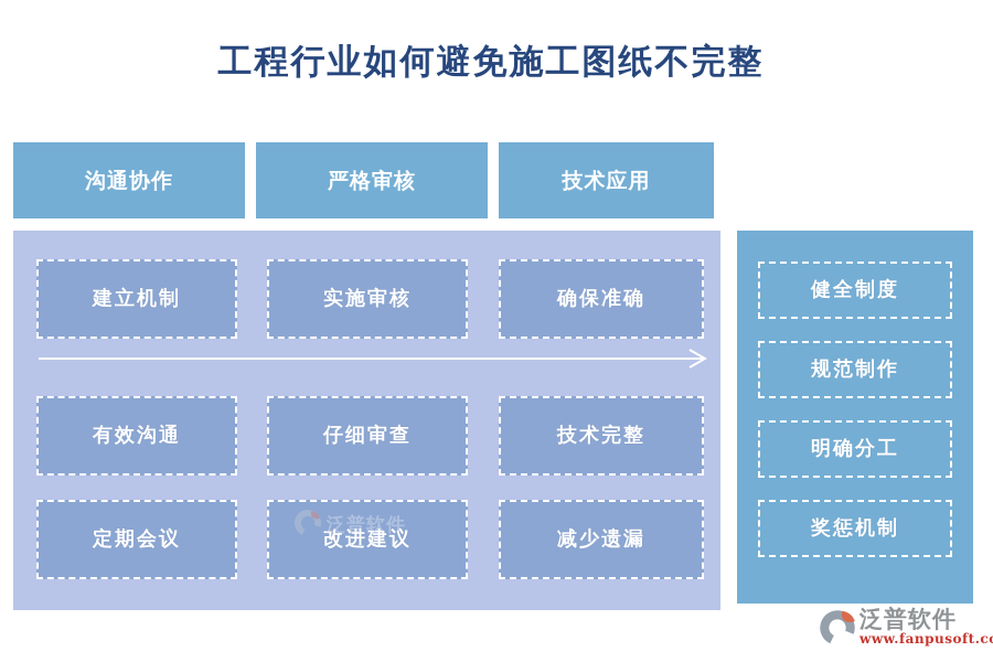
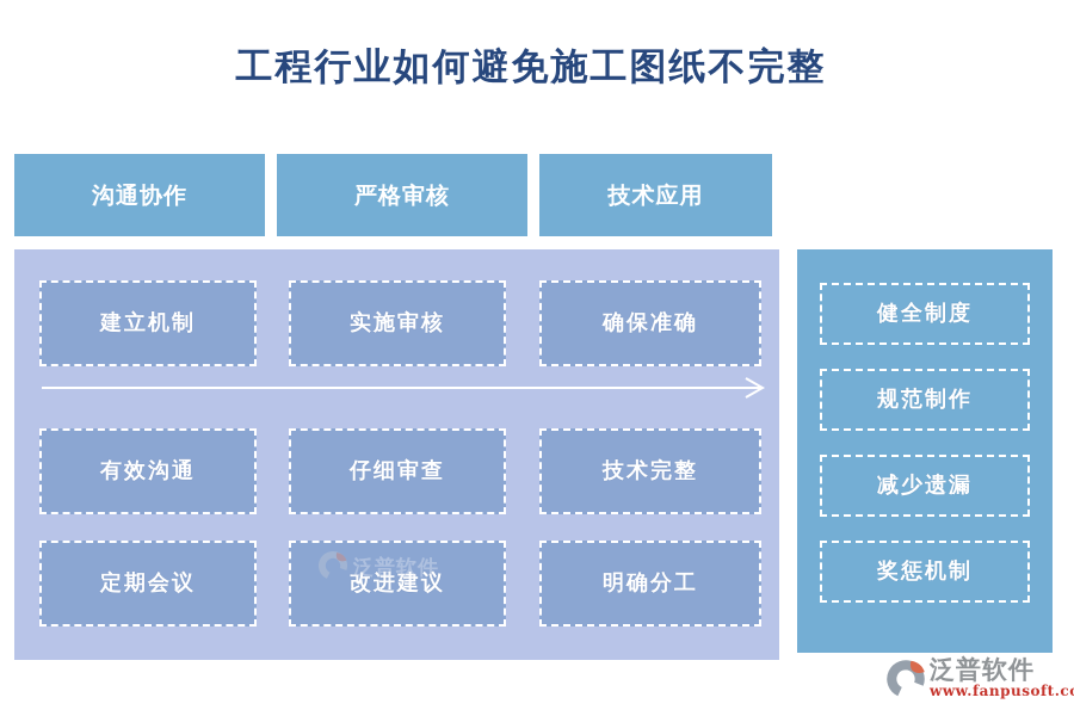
  工程行业如何避免施工图纸不完整
  沟通协作
  严格审核
  技术应用
  建立机制
  实施审核
  确保准确
  有效沟通
  仔细审查
  技术完整
  定期会议
  改进建议
- 减少遗漏
+ 明确分工
  泛普软件
  健全制度
  规范制作
- 明确分工
+ 减少遗漏
  奖惩机制
  泛普软件
  www.fanpusoft.c
